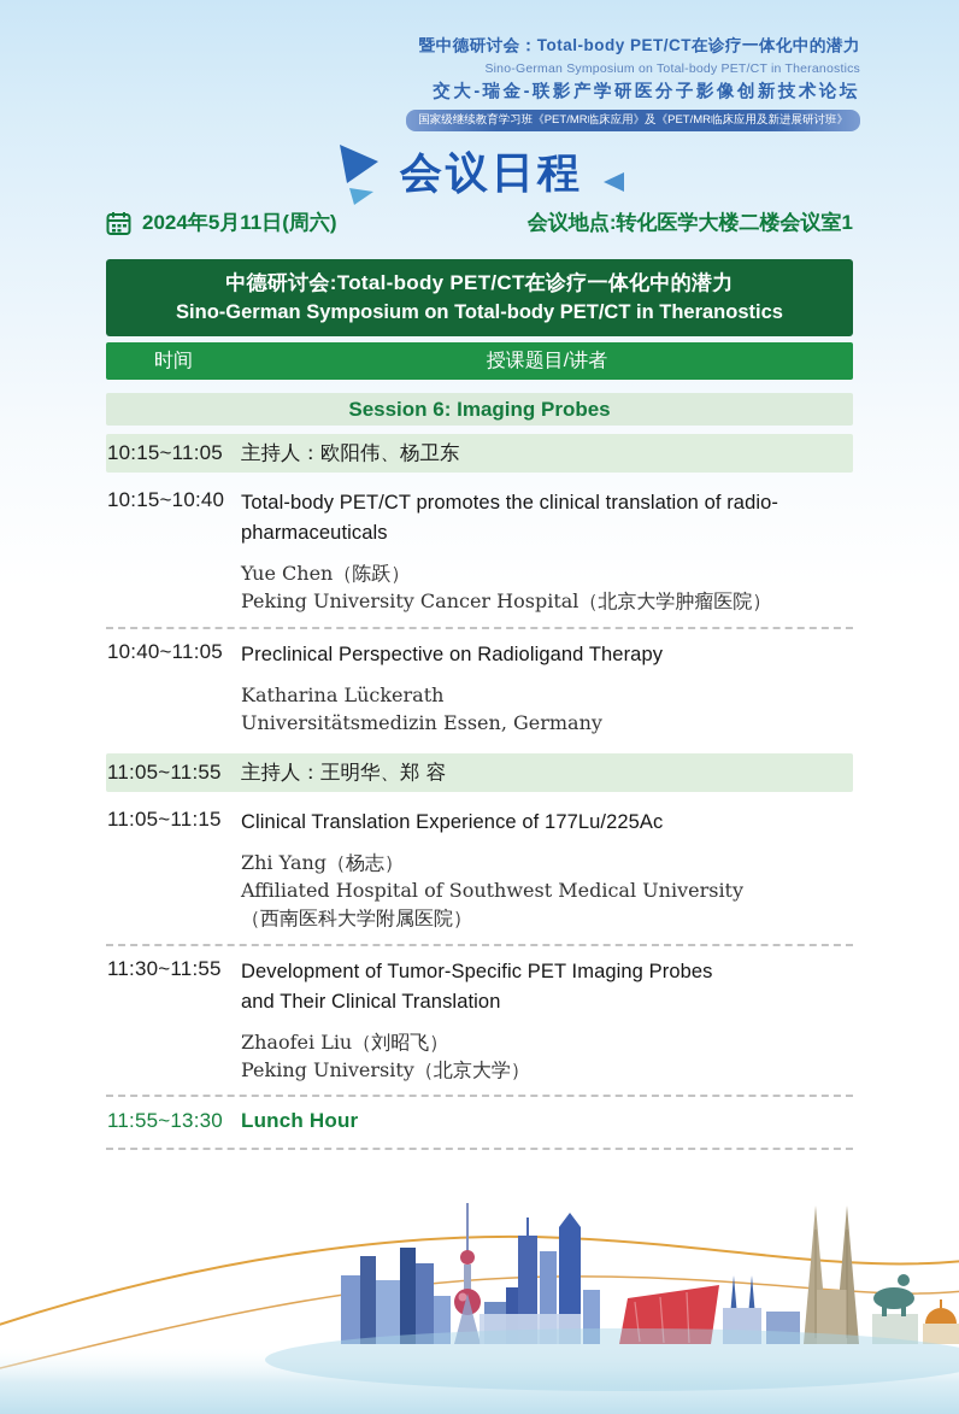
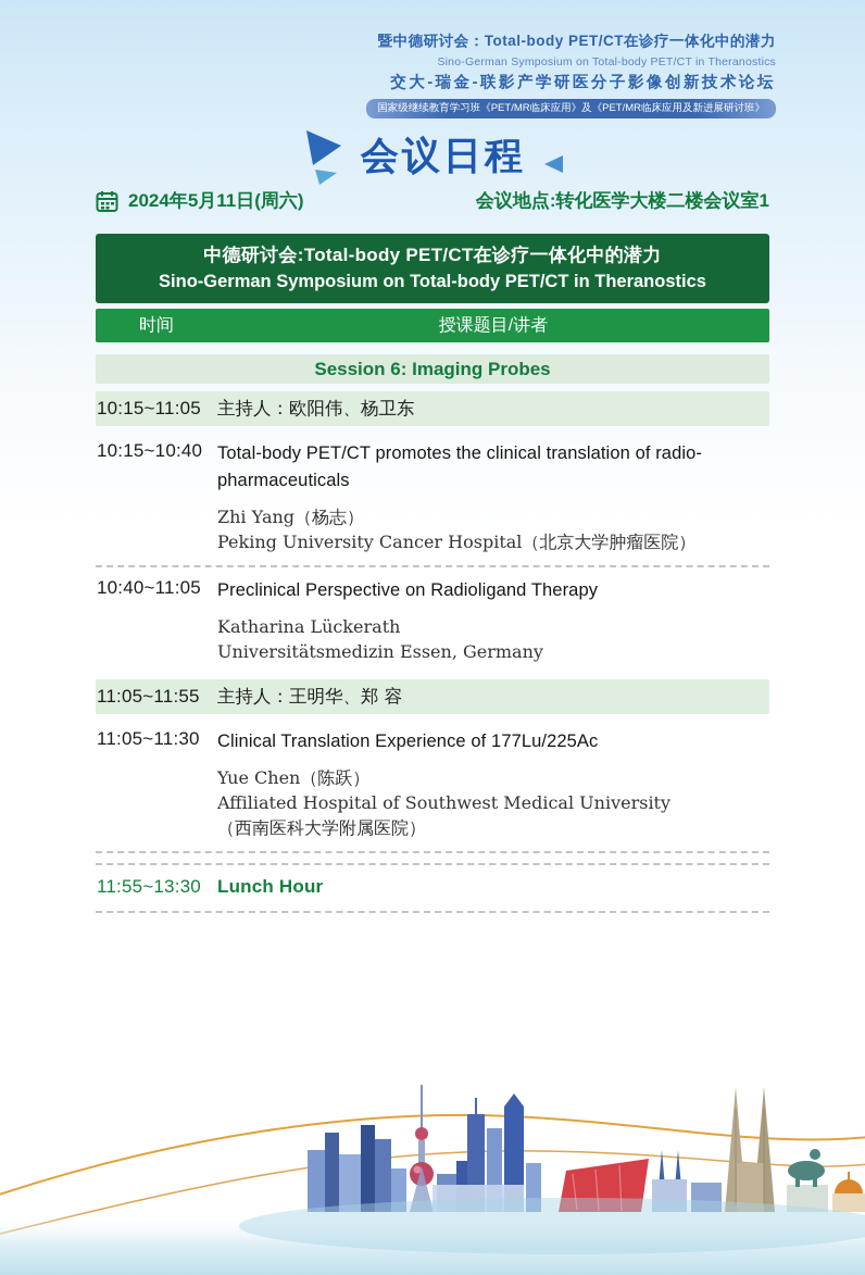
  暨中德研讨会：Total-body PET/CT在诊疗一体化中的潜力
  Sino-German Symposium on Total-body PET/CT in Theranostics
  交大-瑞金-联影产学研医分子影像创新技术论坛
  国家级继续教育学习班《PET/MR临床应用》及《PET/MR临床应用及新进展研讨班》
  会议日程
  2024年5月11日(周六)
  会议地点:转化医学大楼二楼会议室1
  中德研讨会:Total-body PET/CT在诊疗一体化中的潜力
  Sino-German Symposium on Total-body PET/CT in Theranostics
  时间
  授课题目/讲者
  Session 6: Imaging Probes
  10:15~11:05
  主持人：欧阳伟、杨卫东
  10:15~10:40
  Total-body PET/CT promotes the clinical translation of radio-
  pharmaceuticals
- Yue Chen（陈跃）
+ Zhi Yang（杨志）
  Peking University Cancer Hospital（北京大学肿瘤医院）
  10:40~11:05
  Preclinical Perspective on Radioligand Therapy
  Katharina Lückerath
  Universitätsmedizin Essen, Germany
  11:05~11:55
  主持人：王明华、郑 容
- 11:05~11:15
+ 11:05~11:30
  Clinical Translation Experience of 177Lu/225Ac
- Zhi Yang（杨志）
+ Yue Chen（陈跃）
  Affiliated Hospital of Southwest Medical University
  （西南医科大学附属医院）
- 11:30~11:55
- Development of Tumor-Specific PET Imaging Probes
- and Their Clinical Translation
- Zhaofei Liu（刘昭飞）
- Peking University（北京大学）
  11:55~13:30
  Lunch Hour
